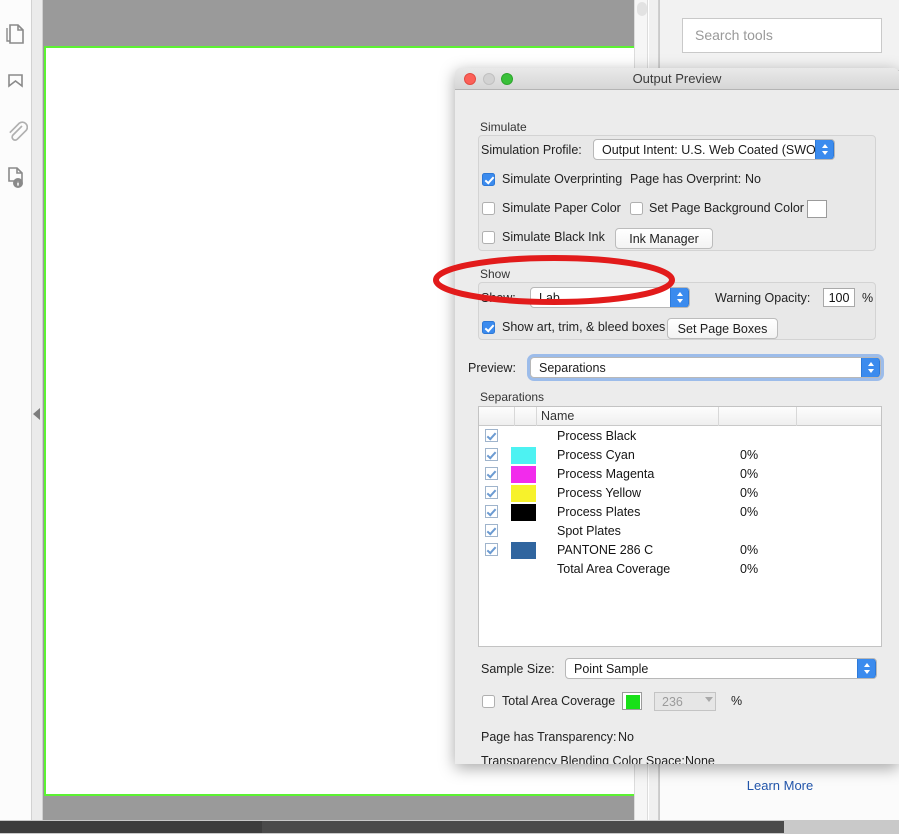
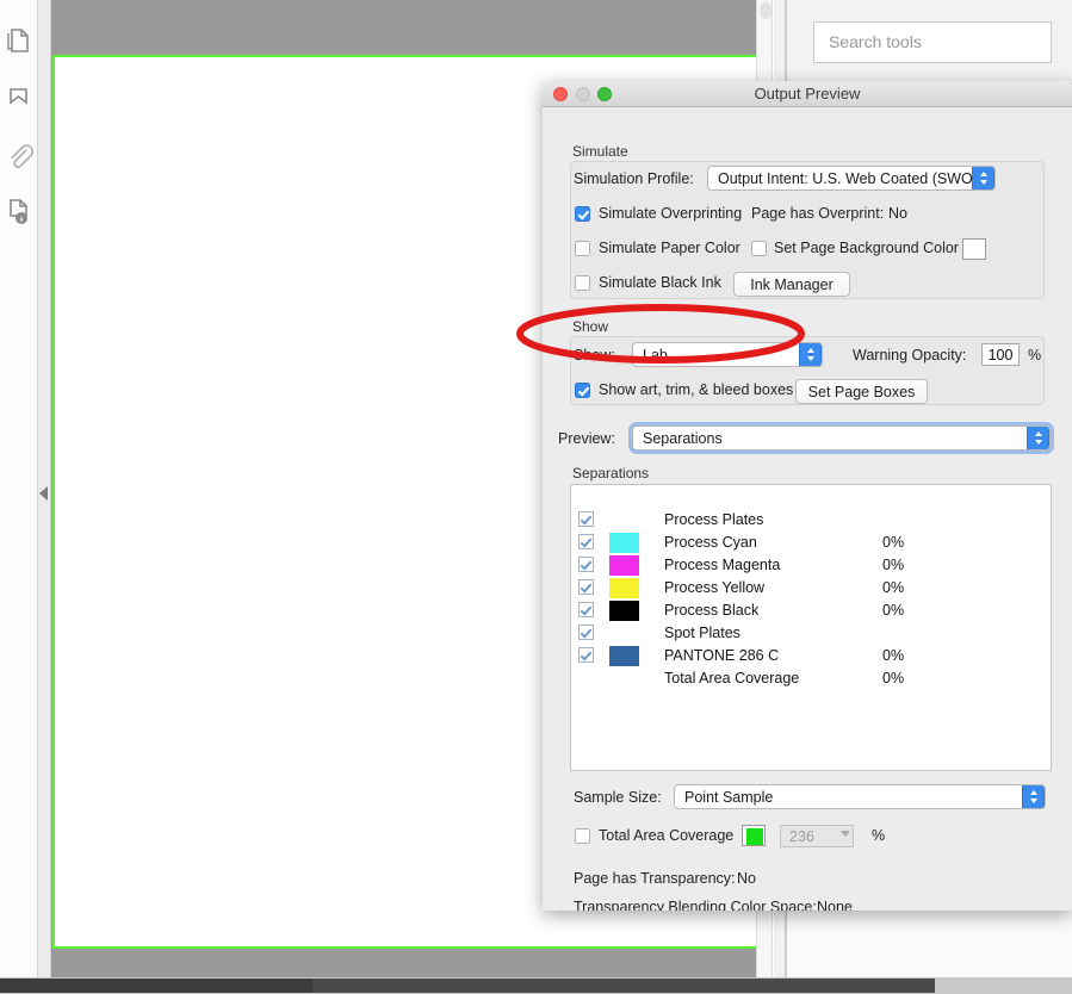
  Search tools
- Learn More
  Output Preview
  Simulate
  Simulation Profile:
  Output Intent: U.S. Web Coated (SWO
  Simulate Overprinting
  Page has Overprint:
  No
  Simulate Paper Color
  Set Page Background Color
  Simulate Black Ink
  Ink Manager
  Show
  Lab
  Warning Opacity:
  100
  %
  Show art, trim, & bleed boxes
  Set Page Boxes
  Preview:
  Separations
  Separations
- Name
- Process Black
+ Process Plates
  Process Cyan
  0%
  Process Magenta
  0%
  Process Yellow
  0%
- Process Plates
+ Process Black
  0%
  Spot Plates
  PANTONE 286 C
  0%
  Total Area Coverage
  0%
  Sample Size:
  Point Sample
  Total Area Coverage
  236
  %
  Page has Transparency:
  No
  Transparency Blending Color Space:
  None
